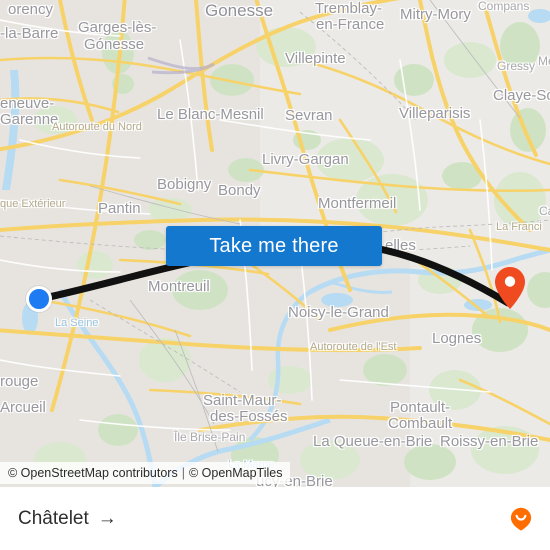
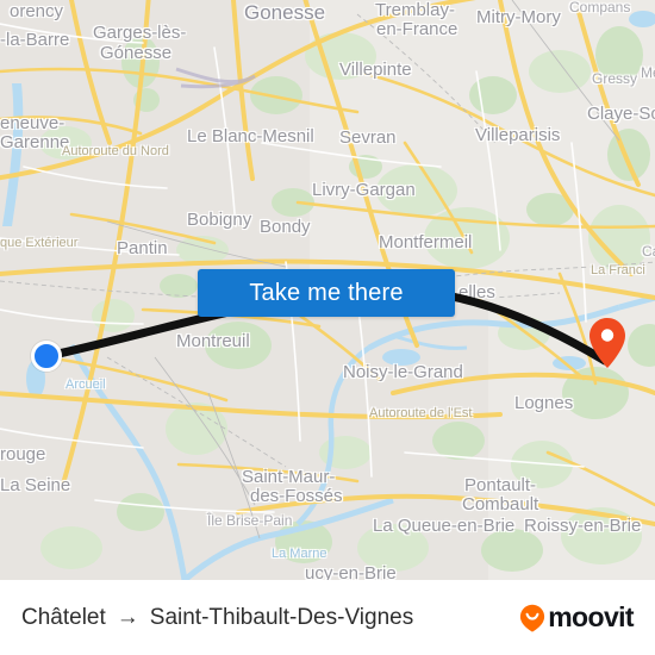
  orency
  Gonesse
  Compans
  Tremblay-
  en-France
  Mitry-Mory
  -la-Barre
  Garges-lès-
  Gónesse
  Villepinte
  Gressy
  eneuve-
  Garenne
  Le Blanc-Mesnil
  Sevran
  Villeparisis
  Claye-S
  Autoroute du Nord
  Livry-Gargan
  Bobigny
  Bondy
  Montfermeil
  que Extérieur
  Pantin
  elles
  La Franci
  Montreuil
  Noisy-le-Grand
- La Seine
+ Arcueil
  Lognes
  Autoroute de l'Est
  rouge
  Saint-Maur-
  des-Fossés
  Pontault-
  Combault
- Arcueil
+ La Seine
  Île Brise-Pain
  La Queue-en-Brie
  Roissy-en-Brie
  La Marne
  ucy-en-Brie
  Take me there
- © OpenStreetMap contributors
- |
- © OpenMapTiles
  Châtelet
  →
+ Saint-Thibault-Des-Vignes
+ moovit
